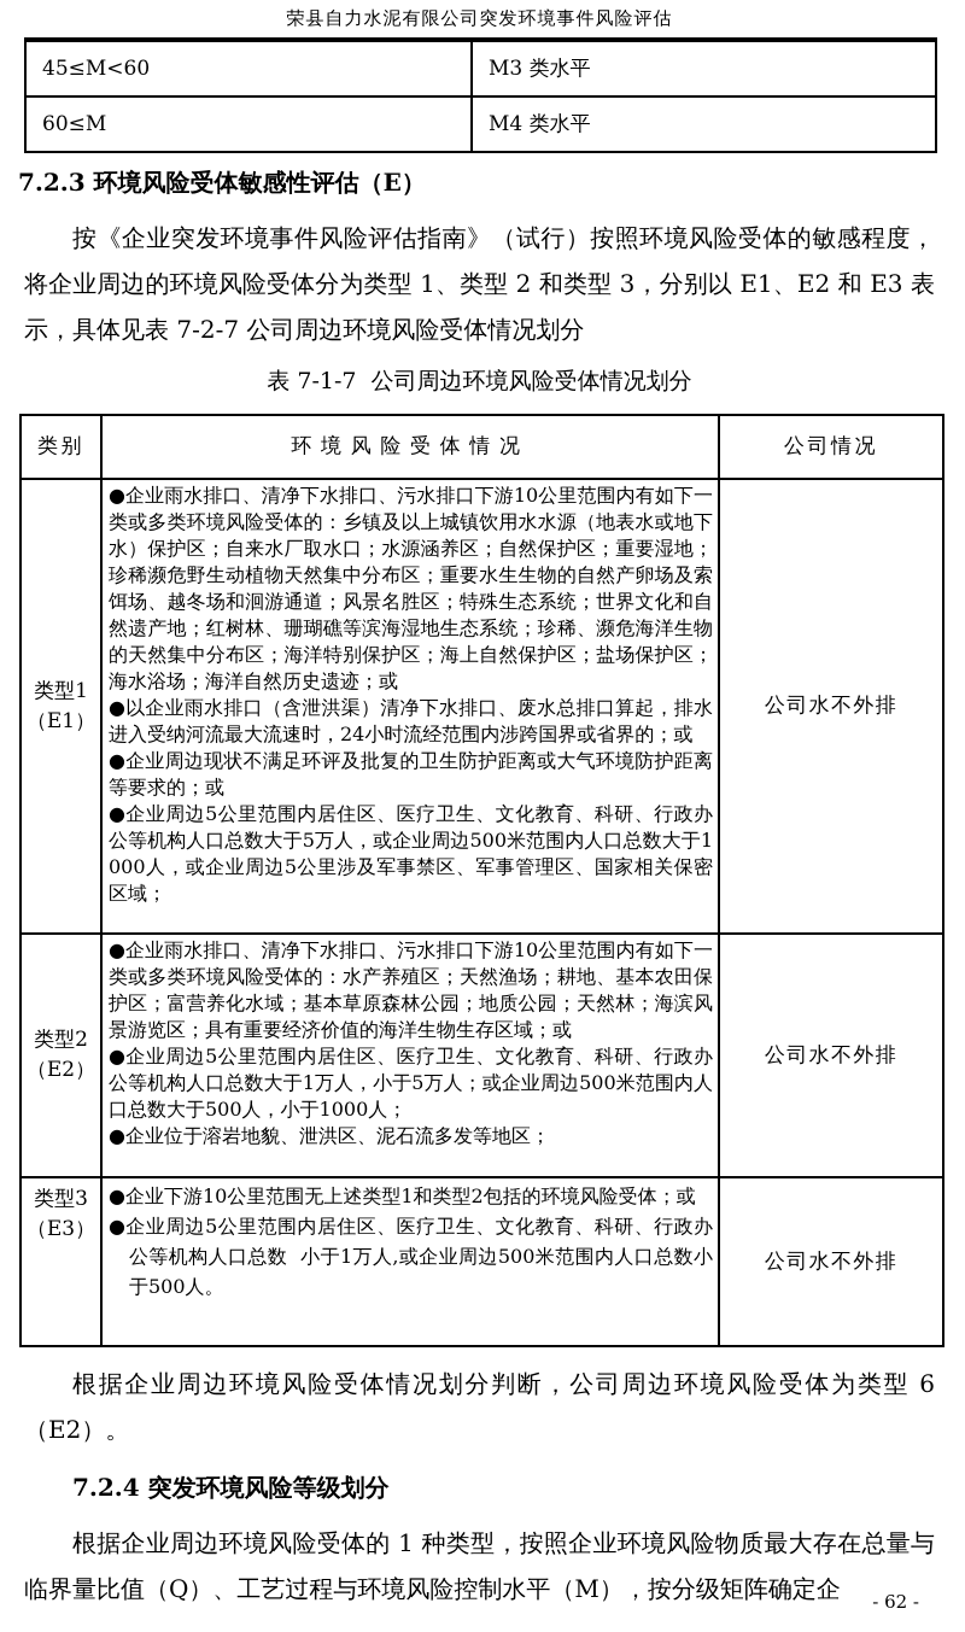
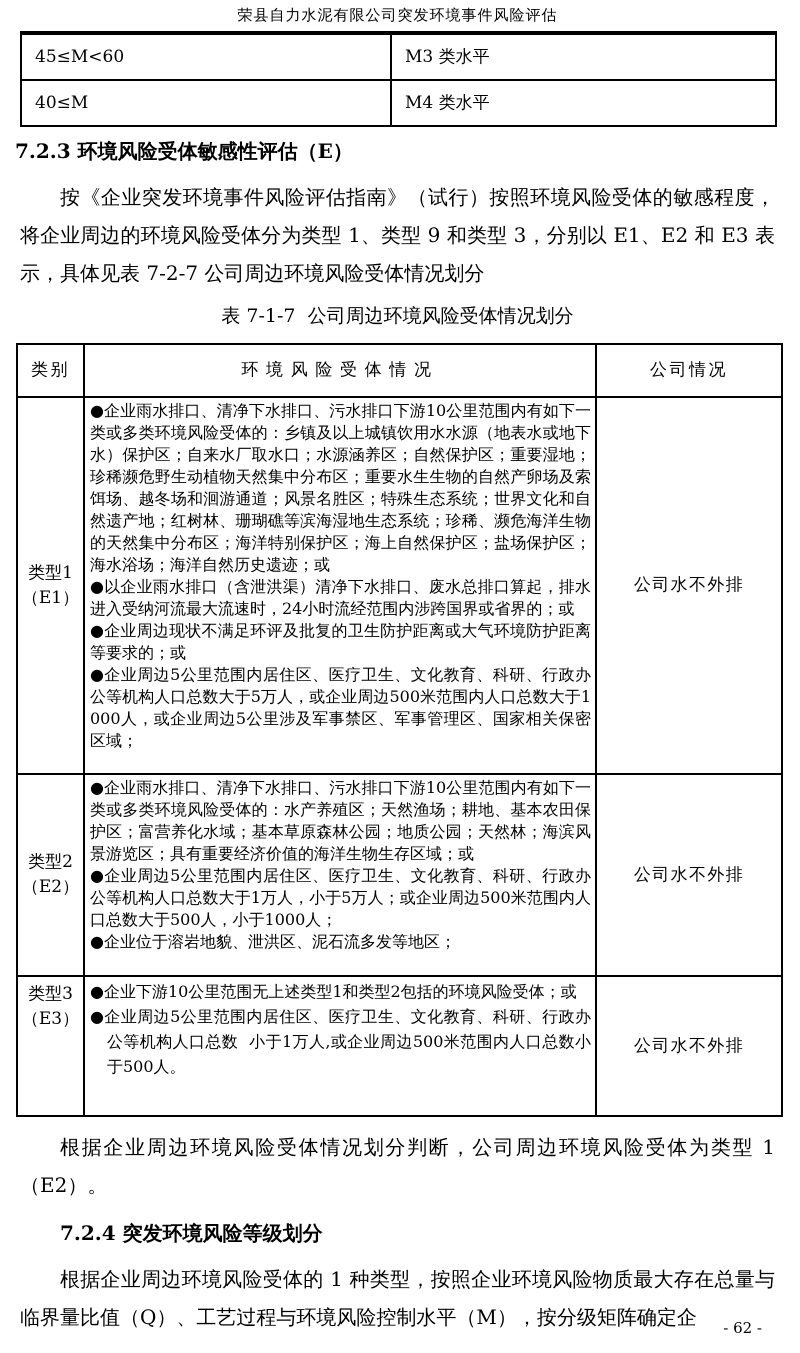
  荣县自力水泥有限公司突发环境事件风险评估
  45≤M<60	M3 类水平
- 60≤M	M4 类水平
+ 40≤M	M4 类水平
  7.2.3 环境风险受体敏感性评估（E）
- 按《企业突发环境事件风险评估指南》（试行）按照环境风险受体的敏感程度，将企业周边的环境风险受体分为类型 1、类型 2 和类型 3，分别以 E1、E2 和 E3 表示，具体见表 7-2-7 公司周边环境风险受体情况划分
+ 按《企业突发环境事件风险评估指南》（试行）按照环境风险受体的敏感程度，将企业周边的环境风险受体分为类型 1、类型 9 和类型 3，分别以 E1、E2 和 E3 表示，具体见表 7-2-7 公司周边环境风险受体情况划分
  表 7-1-7 公司周边环境风险受体情况划分
  类别	环境风险受体情况	公司情况
  类型1 （E1）	●企业雨水排口、清净下水排口、污水排口下游10公里范围内有如下一类或多类环境风险受体的：乡镇及以上城镇饮用水水源（地表水或地下水）保护区；自来水厂取水口；水源涵养区；自然保护区；重要湿地；珍稀濒危野生动植物天然集中分布区；重要水生生物的自然产卵场及索饵场、越冬场和洄游通道；风景名胜区；特殊生态系统；世界文化和自然遗产地；红树林、珊瑚礁等滨海湿地生态系统；珍稀、濒危海洋生物的天然集中分布区；海洋特别保护区；海上自然保护区；盐场保护区；海水浴场；海洋自然历史遗迹；或 ●以企业雨水排口（含泄洪渠）清净下水排口、废水总排口算起，排水进入受纳河流最大流速时，24小时流经范围内涉跨国界或省界的；或 ●企业周边现状不满足环评及批复的卫生防护距离或大气环境防护距离等要求的；或 ●企业周边5公里范围内居住区、医疗卫生、文化教育、科研、行政办公等机构人口总数大于5万人，或企业周边500米范围内人口总数大于1000人，或企业周边5公里涉及军事禁区、军事管理区、国家相关保密区域；	公司水不外排
  类型2 （E2）	●企业雨水排口、清净下水排口、污水排口下游10公里范围内有如下一类或多类环境风险受体的：水产养殖区；天然渔场；耕地、基本农田保护区；富营养化水域；基本草原森林公园；地质公园；天然林；海滨风景游览区；具有重要经济价值的海洋生物生存区域；或 ●企业周边5公里范围内居住区、医疗卫生、文化教育、科研、行政办公等机构人口总数大于1万人，小于5万人；或企业周边500米范围内人口总数大于500人，小于1000人； ●企业位于溶岩地貌、泄洪区、泥石流多发等地区；	公司水不外排
  类型3 （E3）	●企业下游10公里范围无上述类型1和类型2包括的环境风险受体；或 ●企业周边5公里范围内居住区、医疗卫生、文化教育、科研、行政办公等机构人口总数 小于1万人,或企业周边500米范围内人口总数小于500人。	公司水不外排
- 根据企业周边环境风险受体情况划分判断，公司周边环境风险受体为类型 6（E2）。
+ 根据企业周边环境风险受体情况划分判断，公司周边环境风险受体为类型 1（E2）。
  7.2.4 突发环境风险等级划分
  根据企业周边环境风险受体的 1 种类型，按照企业环境风险物质最大存在总量与临界量比值（Q）、工艺过程与环境风险控制水平（M），按分级矩阵确定企
  - 62 -
